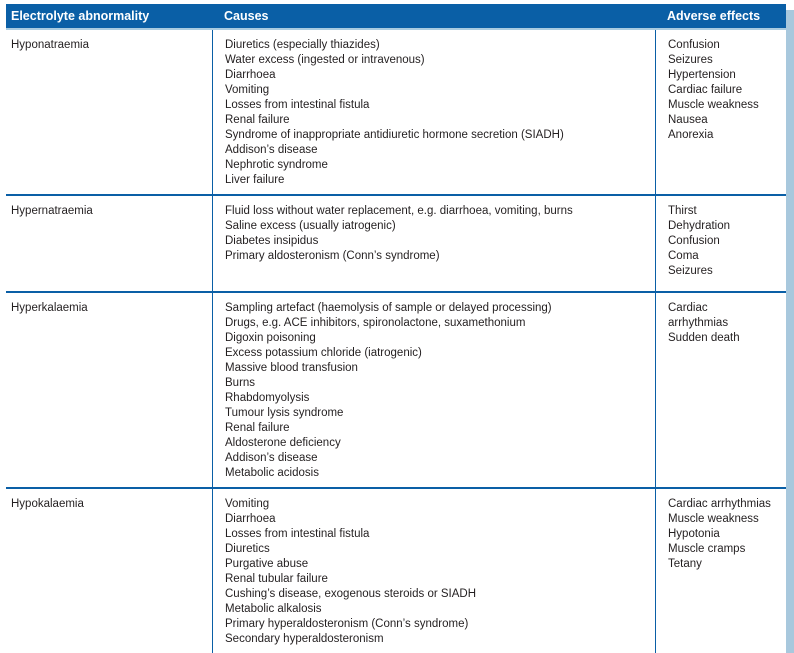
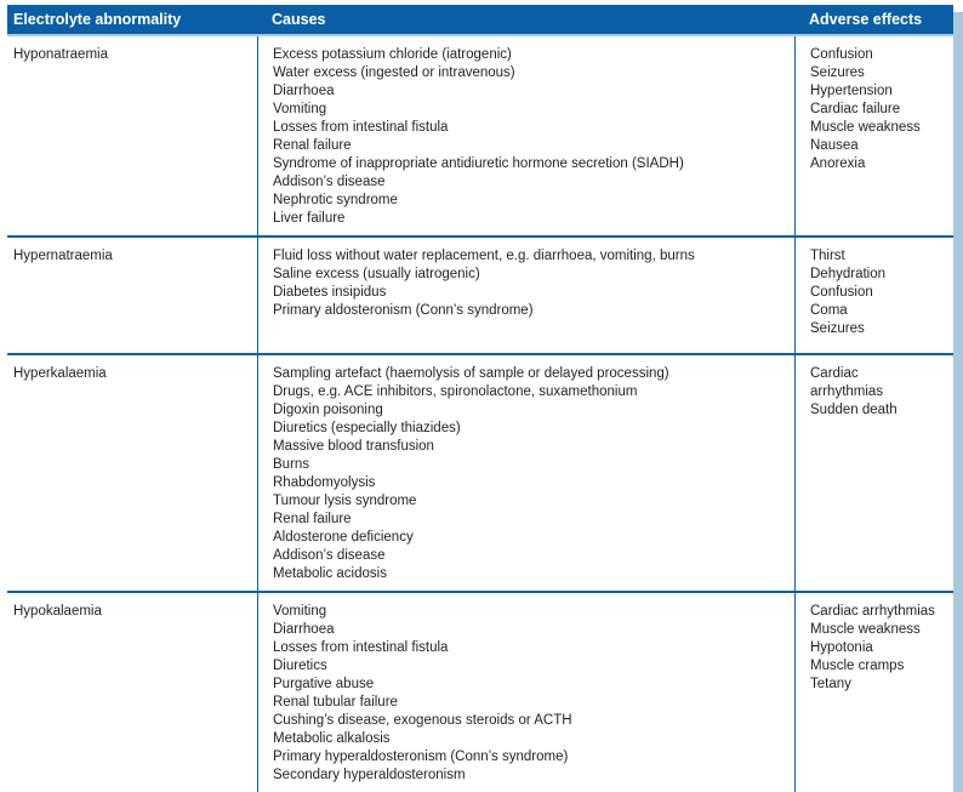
  Electrolyte abnormality
  Causes
  Adverse effects
  Hyponatraemia
- Diuretics (especially thiazides)
+ Excess potassium chloride (iatrogenic)
  Water excess (ingested or intravenous)
  Diarrhoea
  Vomiting
  Losses from intestinal fistula
  Renal failure
  Syndrome of inappropriate antidiuretic hormone secretion (SIADH)
  Addison’s disease
  Nephrotic syndrome
  Liver failure
  Confusion
  Seizures
  Hypertension
  Cardiac failure
  Muscle weakness
  Nausea
  Anorexia
  Hypernatraemia
  Fluid loss without water replacement, e.g. diarrhoea, vomiting, burns
  Saline excess (usually iatrogenic)
  Diabetes insipidus
  Primary aldosteronism (Conn’s syndrome)
  Thirst
  Dehydration
  Confusion
  Coma
  Seizures
  Hyperkalaemia
  Sampling artefact (haemolysis of sample or delayed processing)
  Drugs, e.g. ACE inhibitors, spironolactone, suxamethonium
  Digoxin poisoning
- Excess potassium chloride (iatrogenic)
+ Diuretics (especially thiazides)
  Massive blood transfusion
  Burns
  Rhabdomyolysis
  Tumour lysis syndrome
  Renal failure
  Aldosterone deficiency
  Addison’s disease
  Metabolic acidosis
  Cardiac
  arrhythmias
  Sudden death
  Hypokalaemia
  Vomiting
  Diarrhoea
  Losses from intestinal fistula
  Diuretics
  Purgative abuse
  Renal tubular failure
- Cushing’s disease, exogenous steroids or SIADH
+ Cushing’s disease, exogenous steroids or ACTH
  Metabolic alkalosis
  Primary hyperaldosteronism (Conn’s syndrome)
  Secondary hyperaldosteronism
  Cardiac arrhythmias
  Muscle weakness
  Hypotonia
  Muscle cramps
  Tetany
